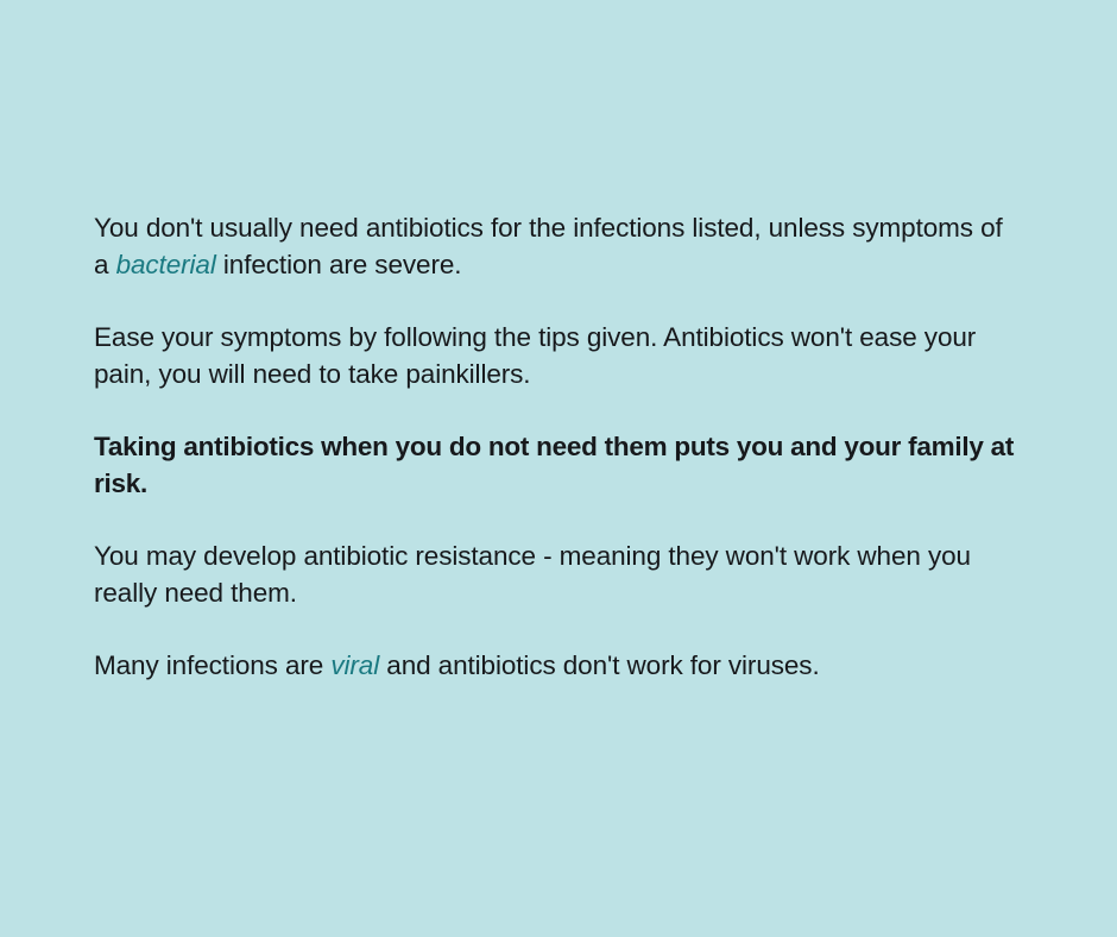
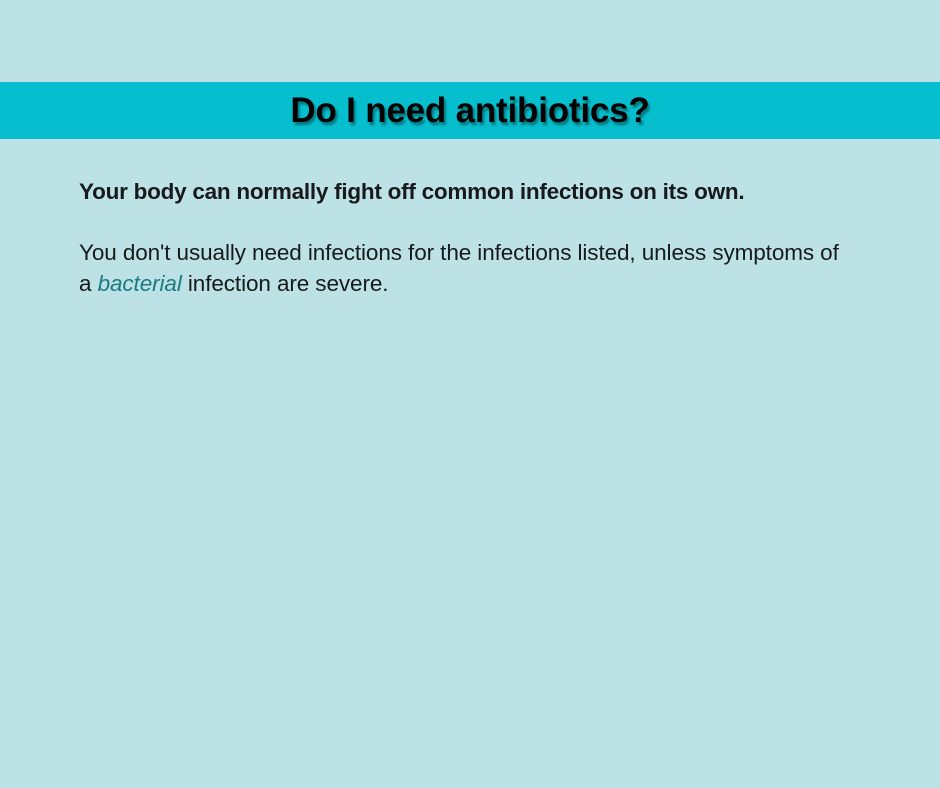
+ Do I need antibiotics?
+ Your body can normally fight off common infections on its own.
- You don't usually need antibiotics for the infections listed, unless symptoms of a bacterial infection are severe.
+ You don't usually need infections for the infections listed, unless symptoms of a bacterial infection are severe.
- Ease your symptoms by following the tips given. Antibiotics won't ease your pain, you will need to take painkillers.
- Taking antibiotics when you do not need them puts you and your family at risk.
- You may develop antibiotic resistance - meaning they won't work when you really need them.
- Many infections are viral and antibiotics don't work for viruses.
